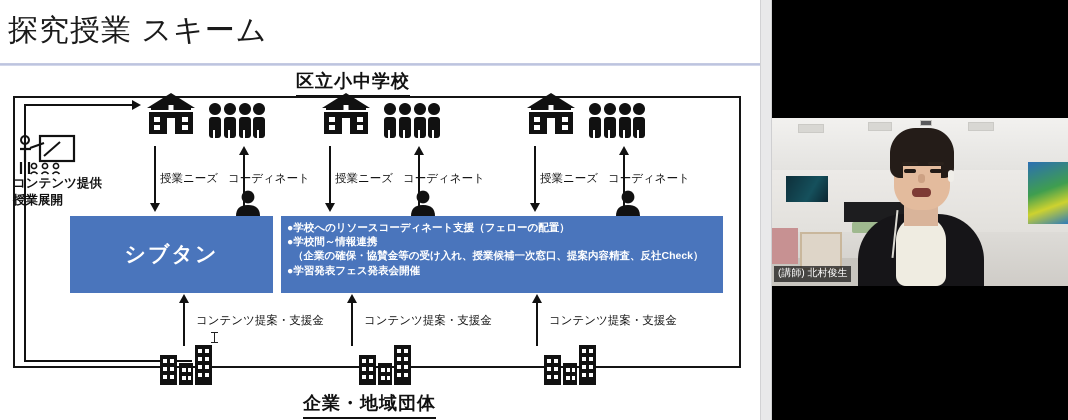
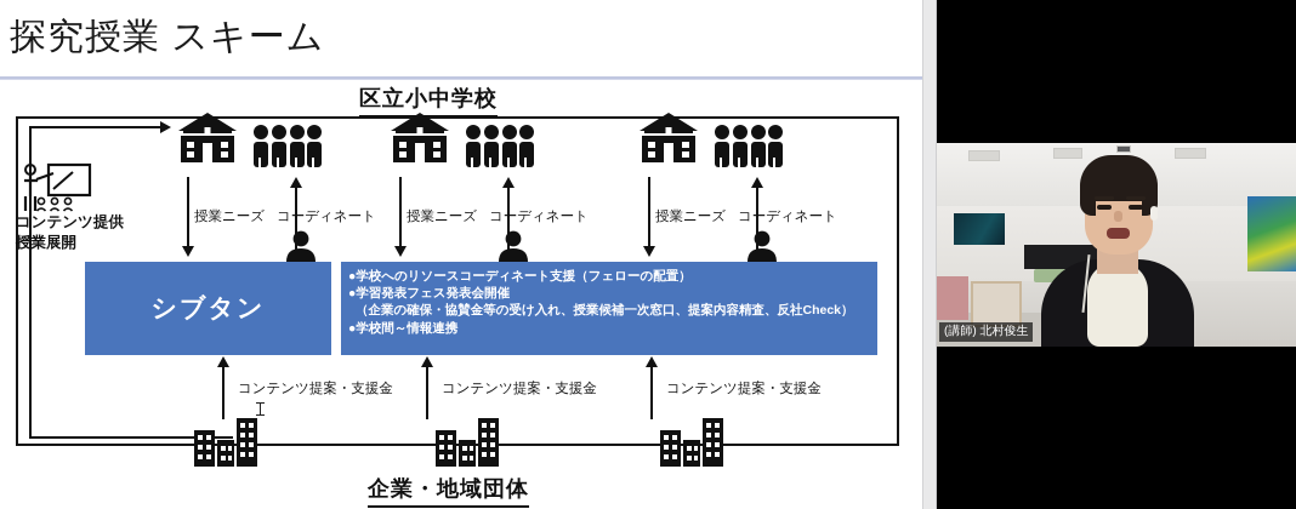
  探究授業 スキーム
  区立小中学校
  企業・地域団体
  コンテンツ提供
  授業展開
  授業ニーズ
  コーディネート
  授業ニーズ
  コーディネート
  授業ニーズ
  コーディネート
  シブタン
  ●学校へのリソースコーディネート支援（フェローの配置）
- ●学校間～情報連携
+ ●学習発表フェス発表会開催
  （企業の確保・協賛金等の受け入れ、授業候補一次窓口、提案内容精査、反社Check）
- ●学習発表フェス発表会開催
+ ●学校間～情報連携
  コンテンツ提案・支援金
  コンテンツ提案・支援金
  コンテンツ提案・支援金
  (講師) 北村俊生
